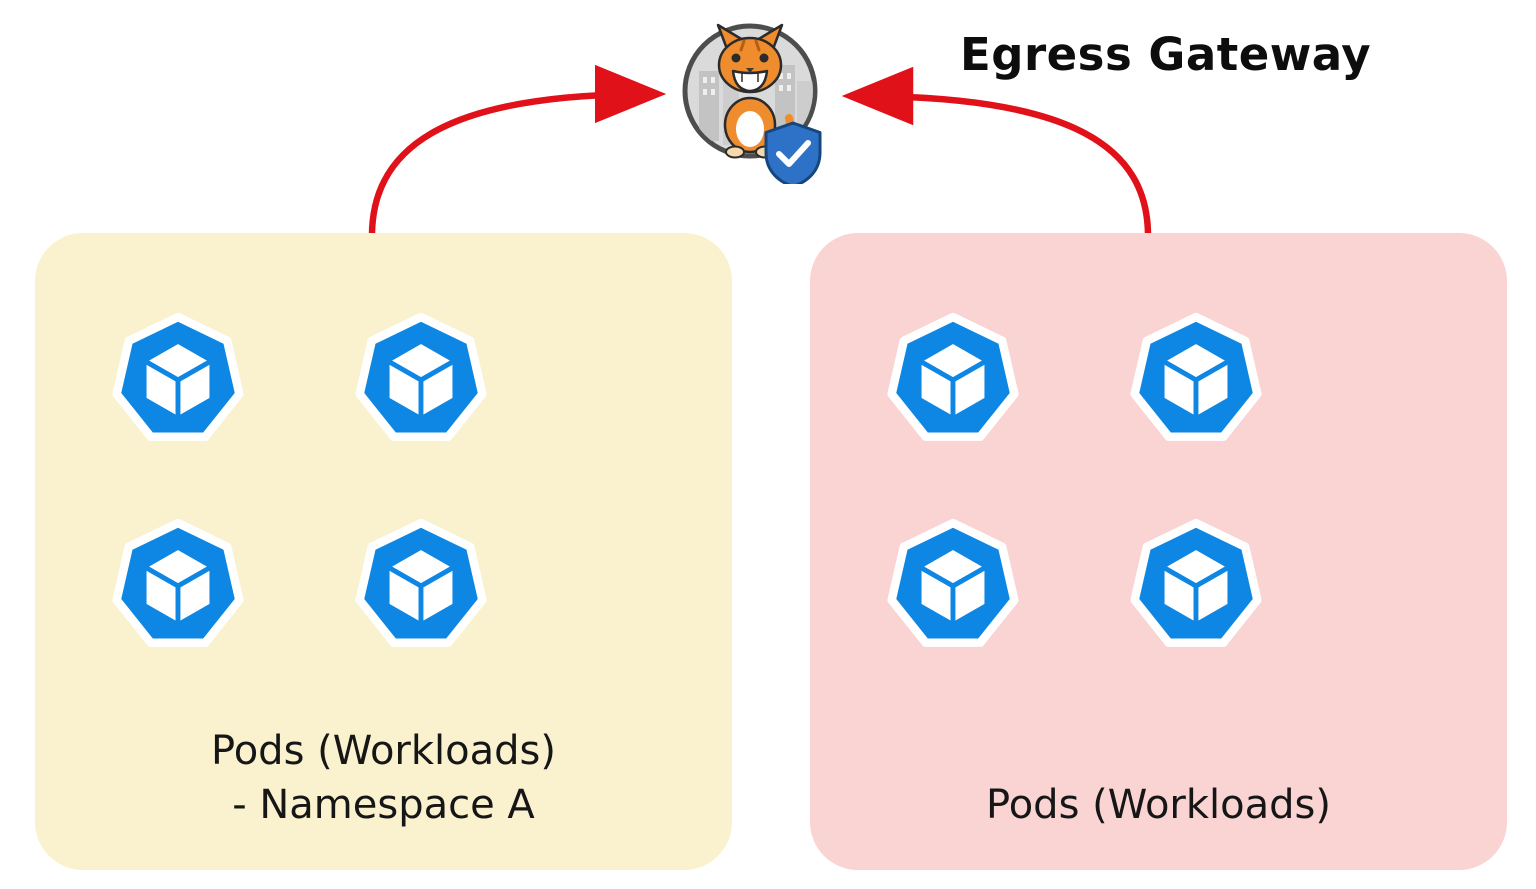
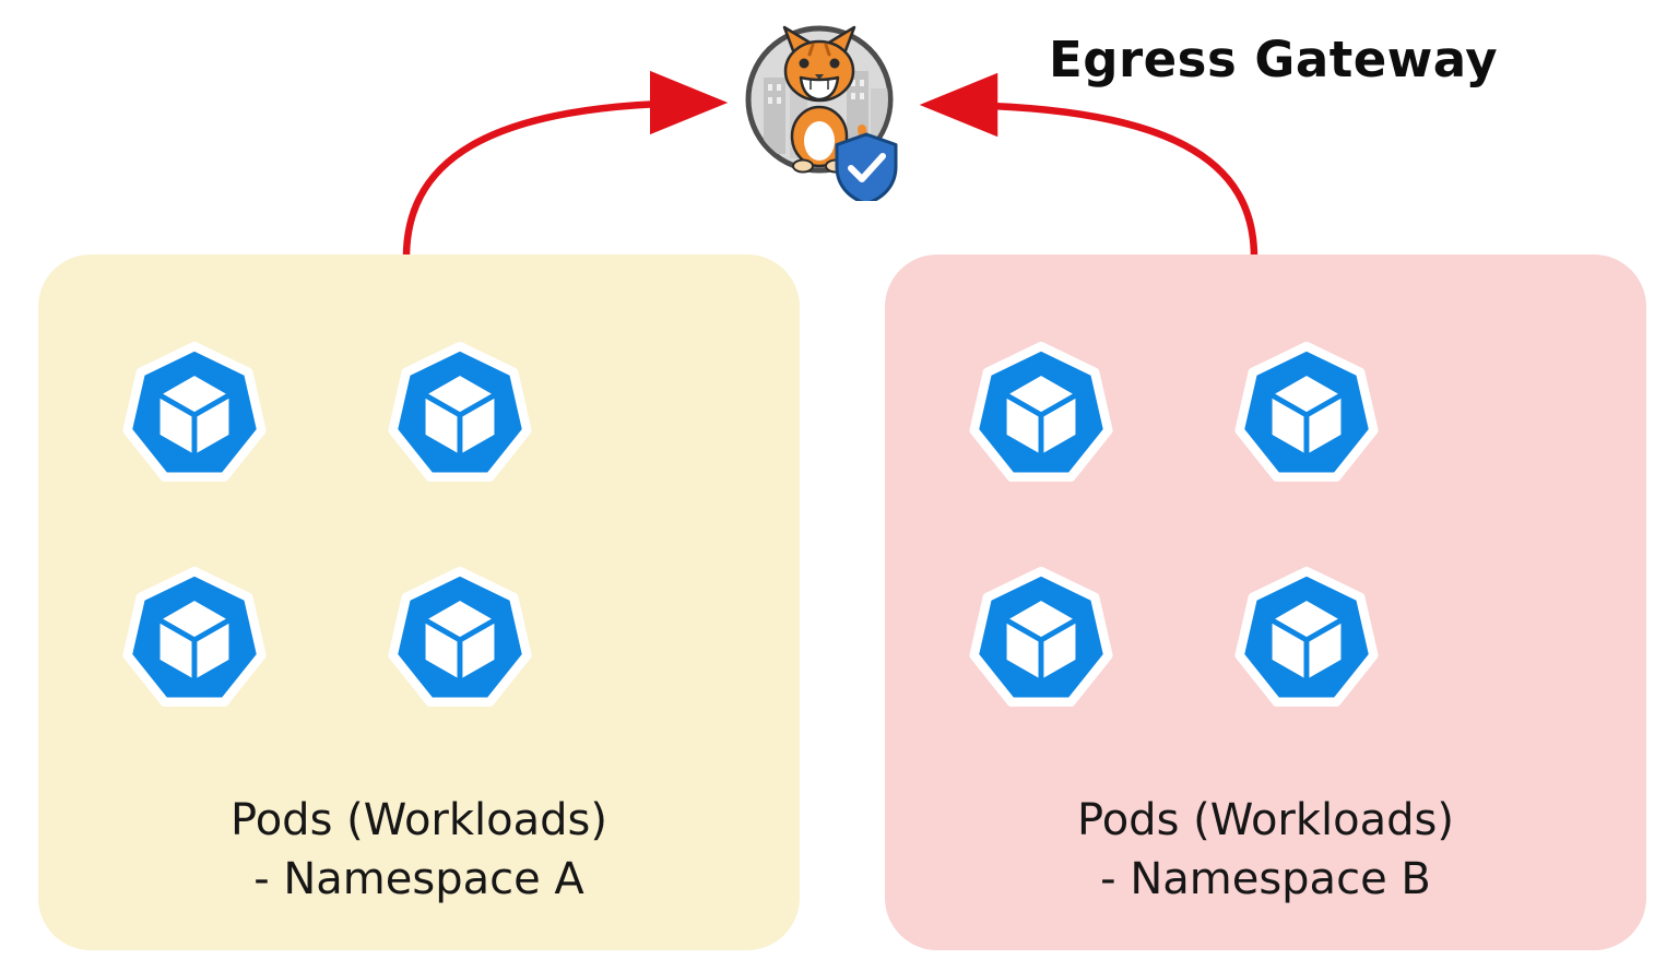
  Egress Gateway
  Pods (Workloads)
  - Namespace A
  Pods (Workloads)
+ - Namespace B
